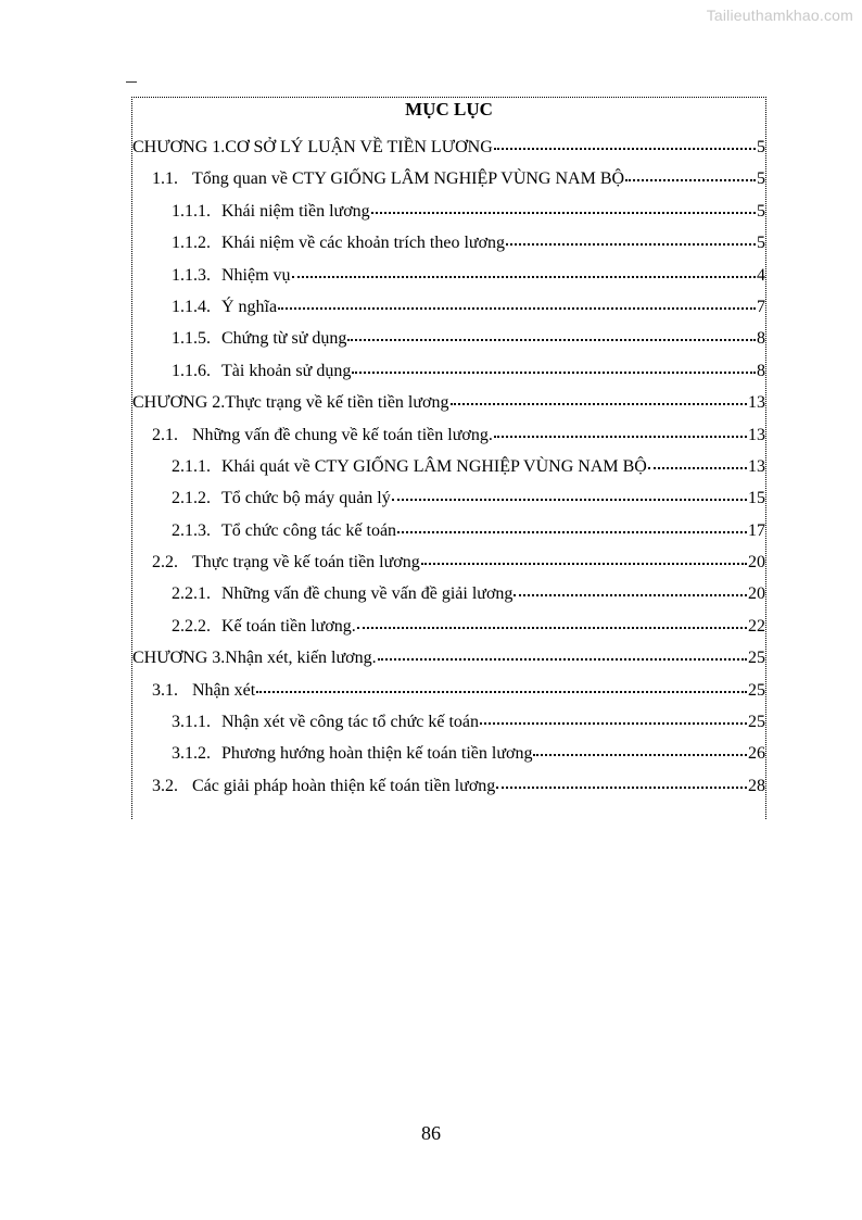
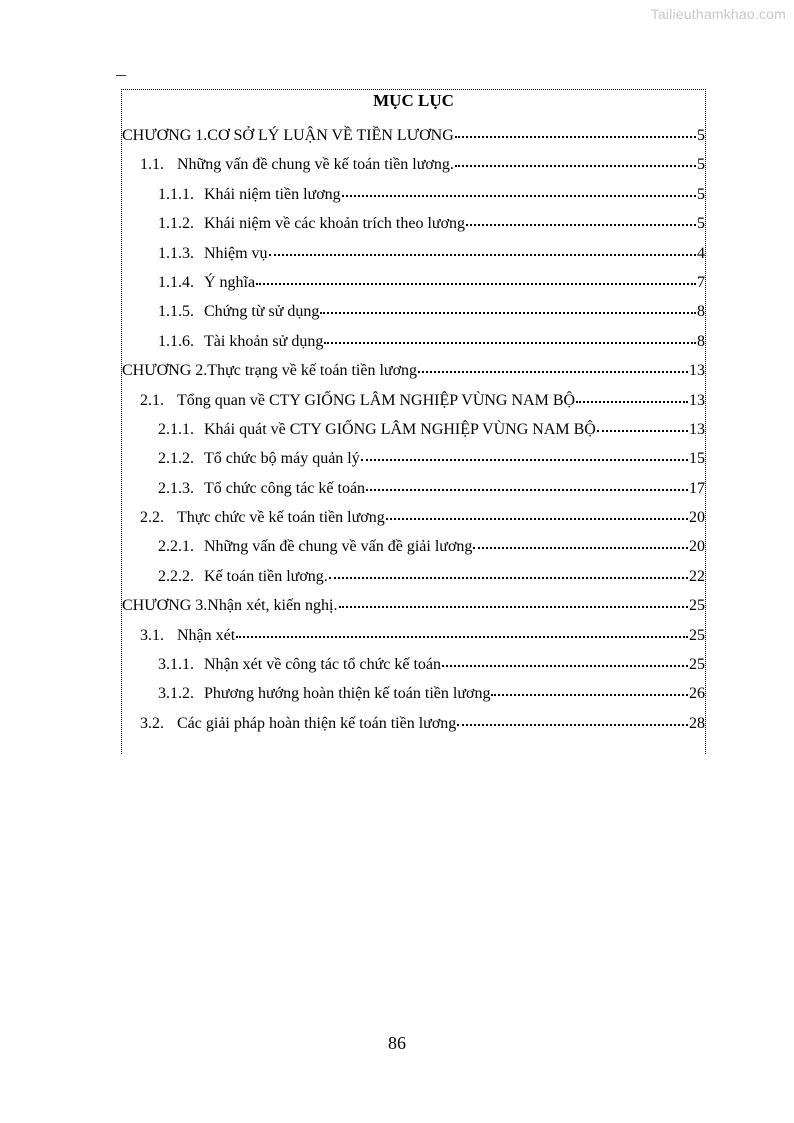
  Tailieuthamkhao.com
  MỤC LỤC
  CHƯƠNG 1.CƠ SỞ LÝ LUẬN VỀ TIỀN LƯƠNG
  5
  1.1.
- Tổng quan về CTY GIỐNG LÂM NGHIỆP VÙNG NAM BỘ
+ Những vấn đề chung về kế toán tiền lương.
  5
  1.1.1.
  Khái niệm tiền lương
  5
  1.1.2.
  Khái niệm về các khoản trích theo lương
  5
  1.1.3.
  Nhiệm vụ
  4
  1.1.4.
  Ý nghĩa
  7
  1.1.5.
  Chứng từ sử dụng
  8
  1.1.6.
  Tài khoản sử dụng
  8
- CHƯƠNG 2.Thực trạng về kế tiền tiền lương
+ CHƯƠNG 2.Thực trạng về kế toán tiền lương
  13
  2.1.
- Những vấn đề chung về kế toán tiền lương.
+ Tổng quan về CTY GIỐNG LÂM NGHIỆP VÙNG NAM BỘ
  13
  2.1.1.
  Khái quát về CTY GIỐNG LÂM NGHIỆP VÙNG NAM BỘ
  13
  2.1.2.
  Tổ chức bộ máy quản lý
  15
  2.1.3.
  Tổ chức công tác kế toán
  17
  2.2.
- Thực trạng về kế toán tiền lương
+ Thực chức về kế toán tiền lương
  20
  2.2.1.
  Những vấn đề chung về vấn đề giải lương
  20
  2.2.2.
  Kế toán tiền lương.
  22
- CHƯƠNG 3.Nhận xét, kiến lương.
+ CHƯƠNG 3.Nhận xét, kiến nghị.
  25
  3.1.
  Nhận xét
  25
  3.1.1.
  Nhận xét về công tác tổ chức kế toán
  25
  3.1.2.
  Phương hướng hoàn thiện kế toán tiền lương
  26
  3.2.
  Các giải pháp hoàn thiện kế toán tiền lương
  28
  86
